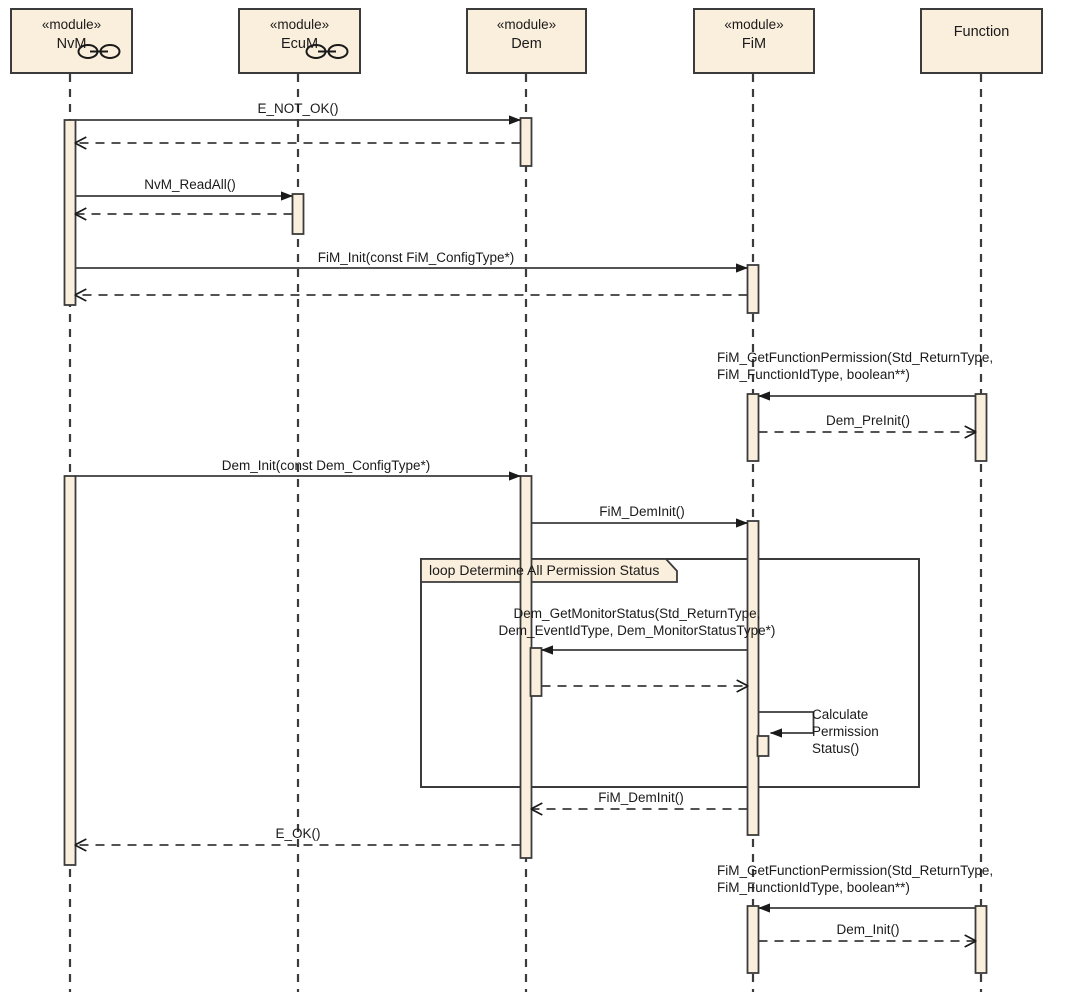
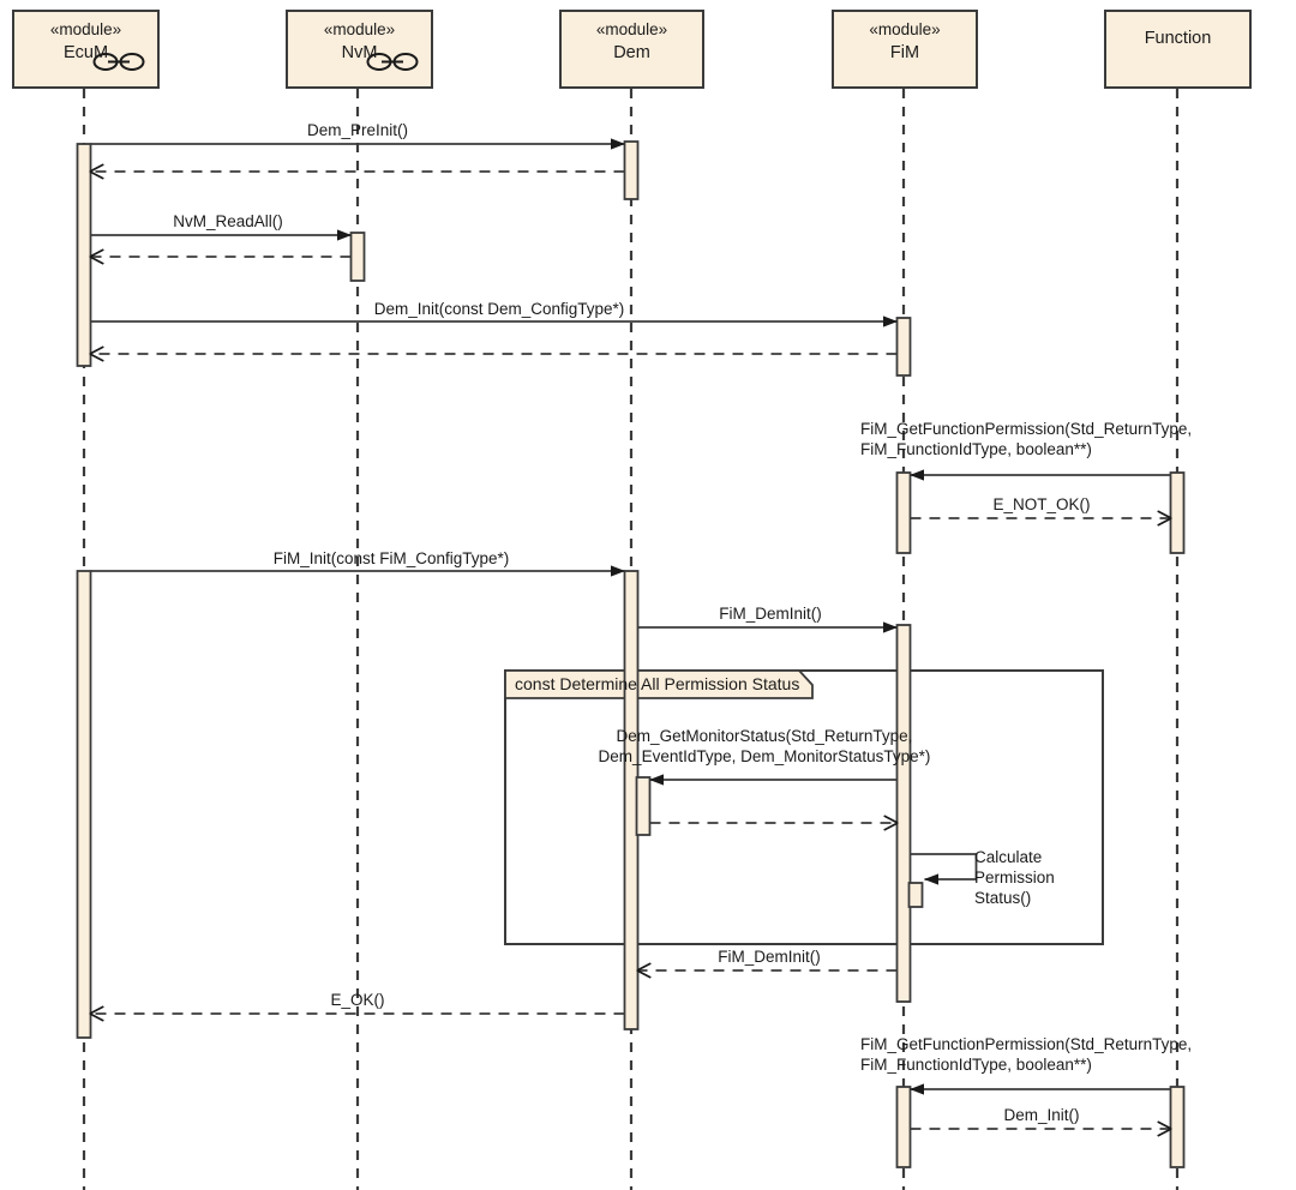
  «module»
- NvM
+ EcuM
  «module»
- EcuM
+ NvM
  «module»
  Dem
  «module»
  FiM
  Function
- loop Determine All Permission Status
+ const Determine All Permission Status
- E_NOT_OK()
+ Dem_PreInit()
  NvM_ReadAll()
- FiM_Init(const FiM_ConfigType*)
+ Dem_Init(const Dem_ConfigType*)
  FiM_GetFunctionPermission(Std_ReturnType, FiM_FunctionIdType, boolean**)
- Dem_PreInit()
+ E_NOT_OK()
- Dem_Init(const Dem_ConfigType*)
+ FiM_Init(const FiM_ConfigType*)
  FiM_DemInit()
  Dem_GetMonitorStatus(Std_ReturnType,
  Dem_EventIdType, Dem_MonitorStatusType*)
  Calculate
  Permission
  Status()
  FiM_DemInit()
  E_OK()
  FiM_GetFunctionPermission(Std_ReturnType, FiM_FunctionIdType, boolean**)
  Dem_Init()
